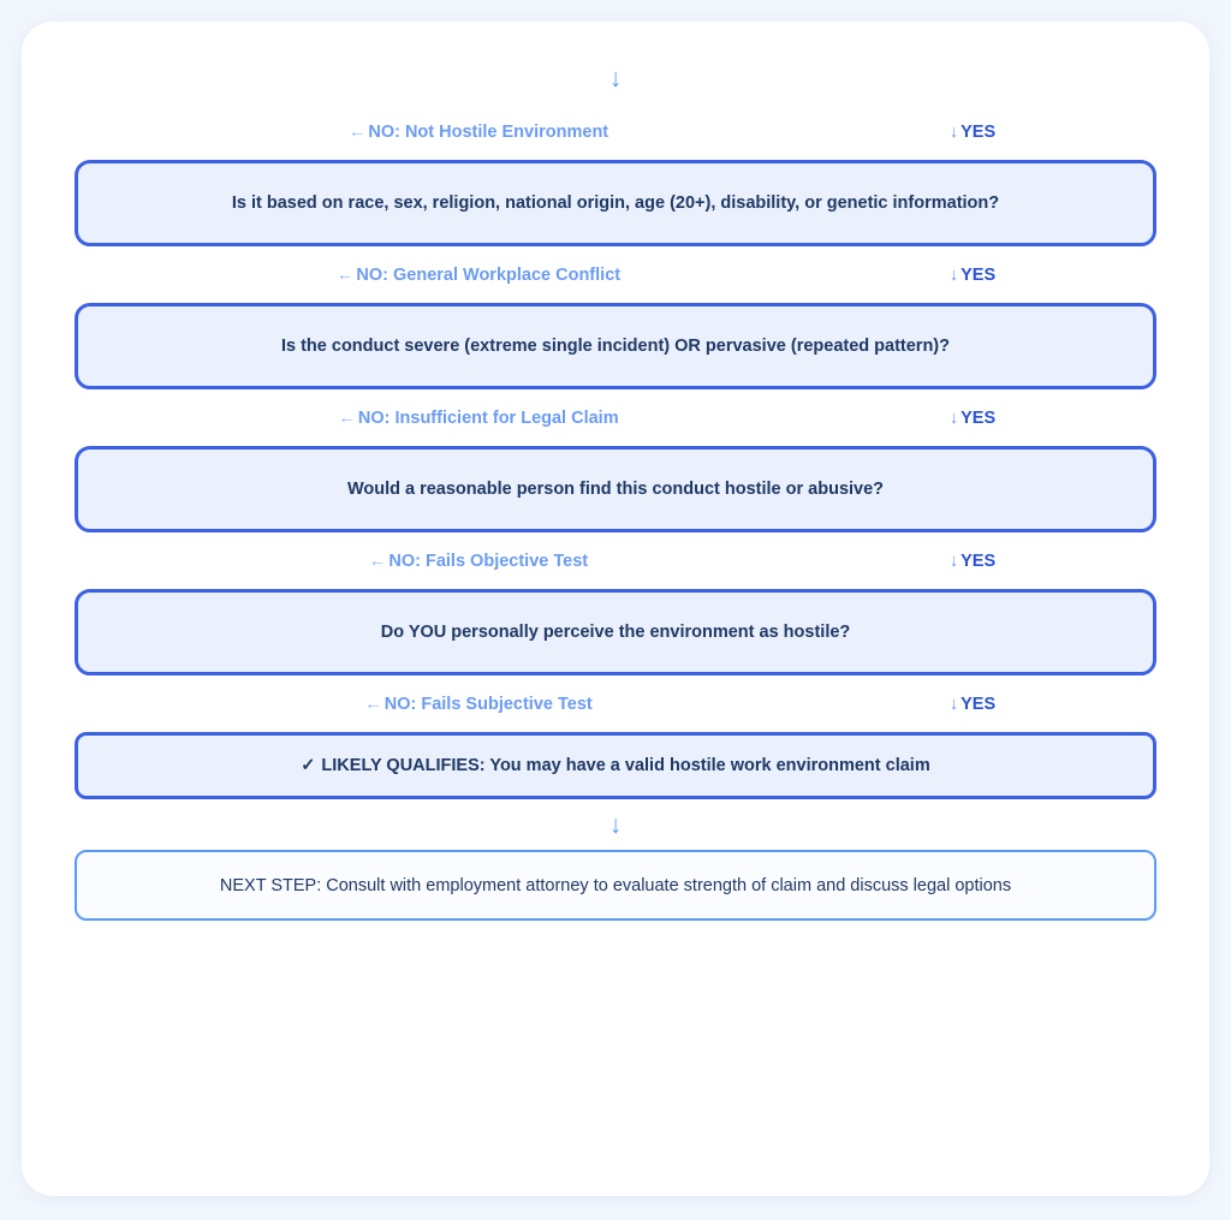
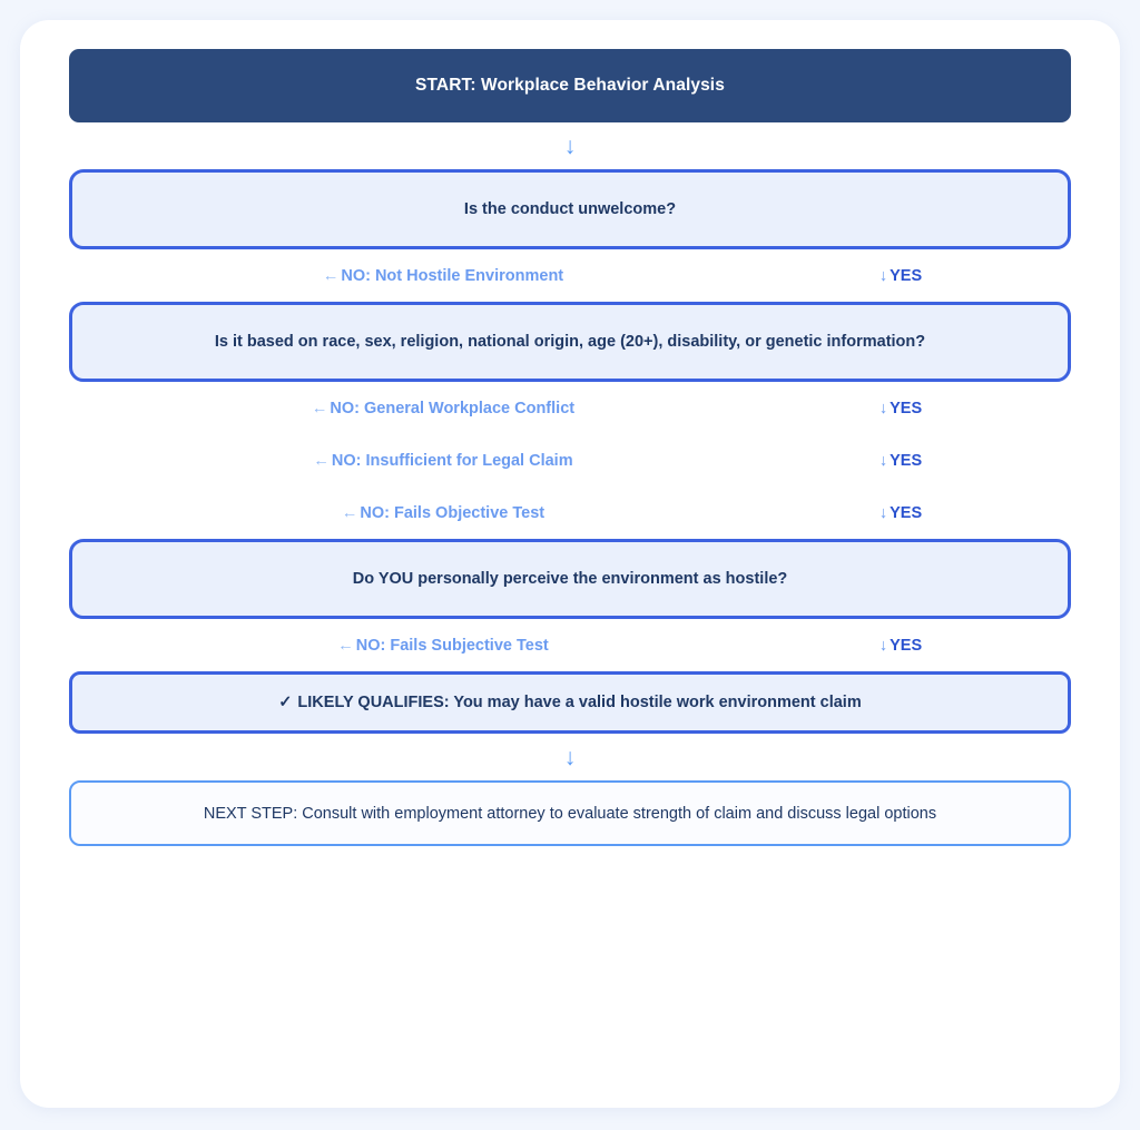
+ START: Workplace Behavior Analysis
  ↓
+ Is the conduct unwelcome?
  ← NO: Not Hostile Environment
  ↓ YES
  Is it based on race, sex, religion, national origin, age (20+), disability, or genetic information?
  ← NO: General Workplace Conflict
  ↓ YES
- Is the conduct severe (extreme single incident) OR pervasive (repeated pattern)?
  ← NO: Insufficient for Legal Claim
  ↓ YES
- Would a reasonable person find this conduct hostile or abusive?
  ← NO: Fails Objective Test
  ↓ YES
  Do YOU personally perceive the environment as hostile?
  ← NO: Fails Subjective Test
  ↓ YES
  ✓
  LIKELY QUALIFIES: You may have a valid hostile work environment claim
  ↓
  NEXT STEP: Consult with employment attorney to evaluate strength of claim and discuss legal options
